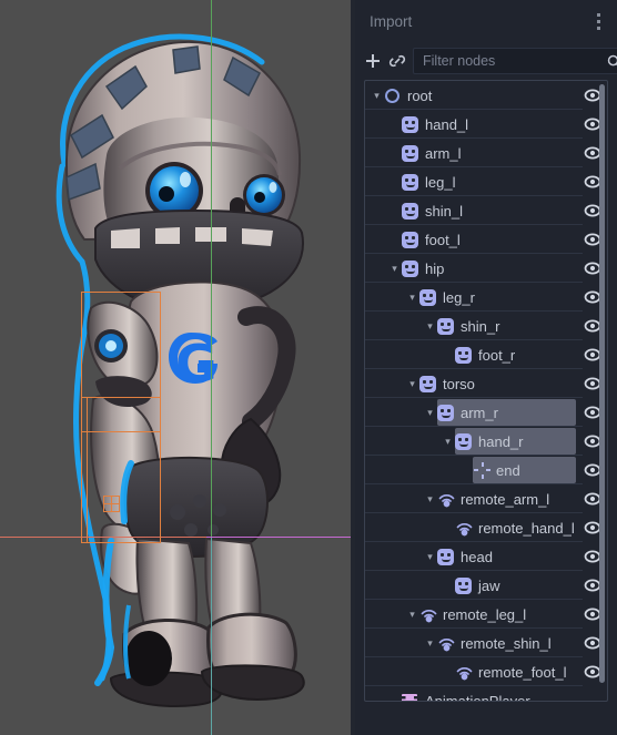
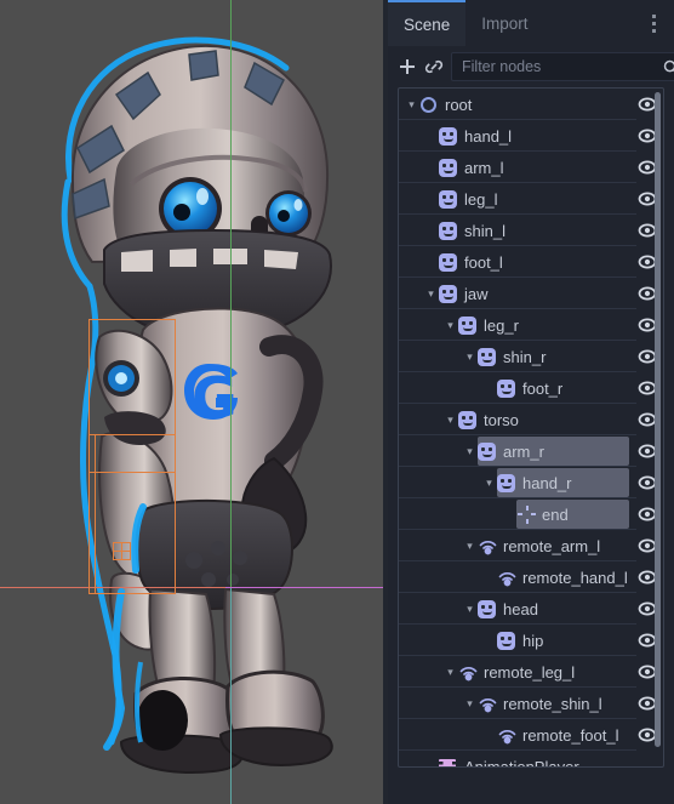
  G
+ Scene
  Import
  Filter nodes
  ▾
  root
  hand_l
  arm_l
  leg_l
  shin_l
  foot_l
  ▾
- hip
+ jaw
  ▾
  leg_r
  ▾
  shin_r
  foot_r
  ▾
  torso
  ▾
  arm_r
  ▾
  hand_r
  end
  ▾
  remote_arm_l
  remote_hand_l
  ▾
  head
- jaw
+ hip
  ▾
  remote_leg_l
  ▾
  remote_shin_l
  remote_foot_l
